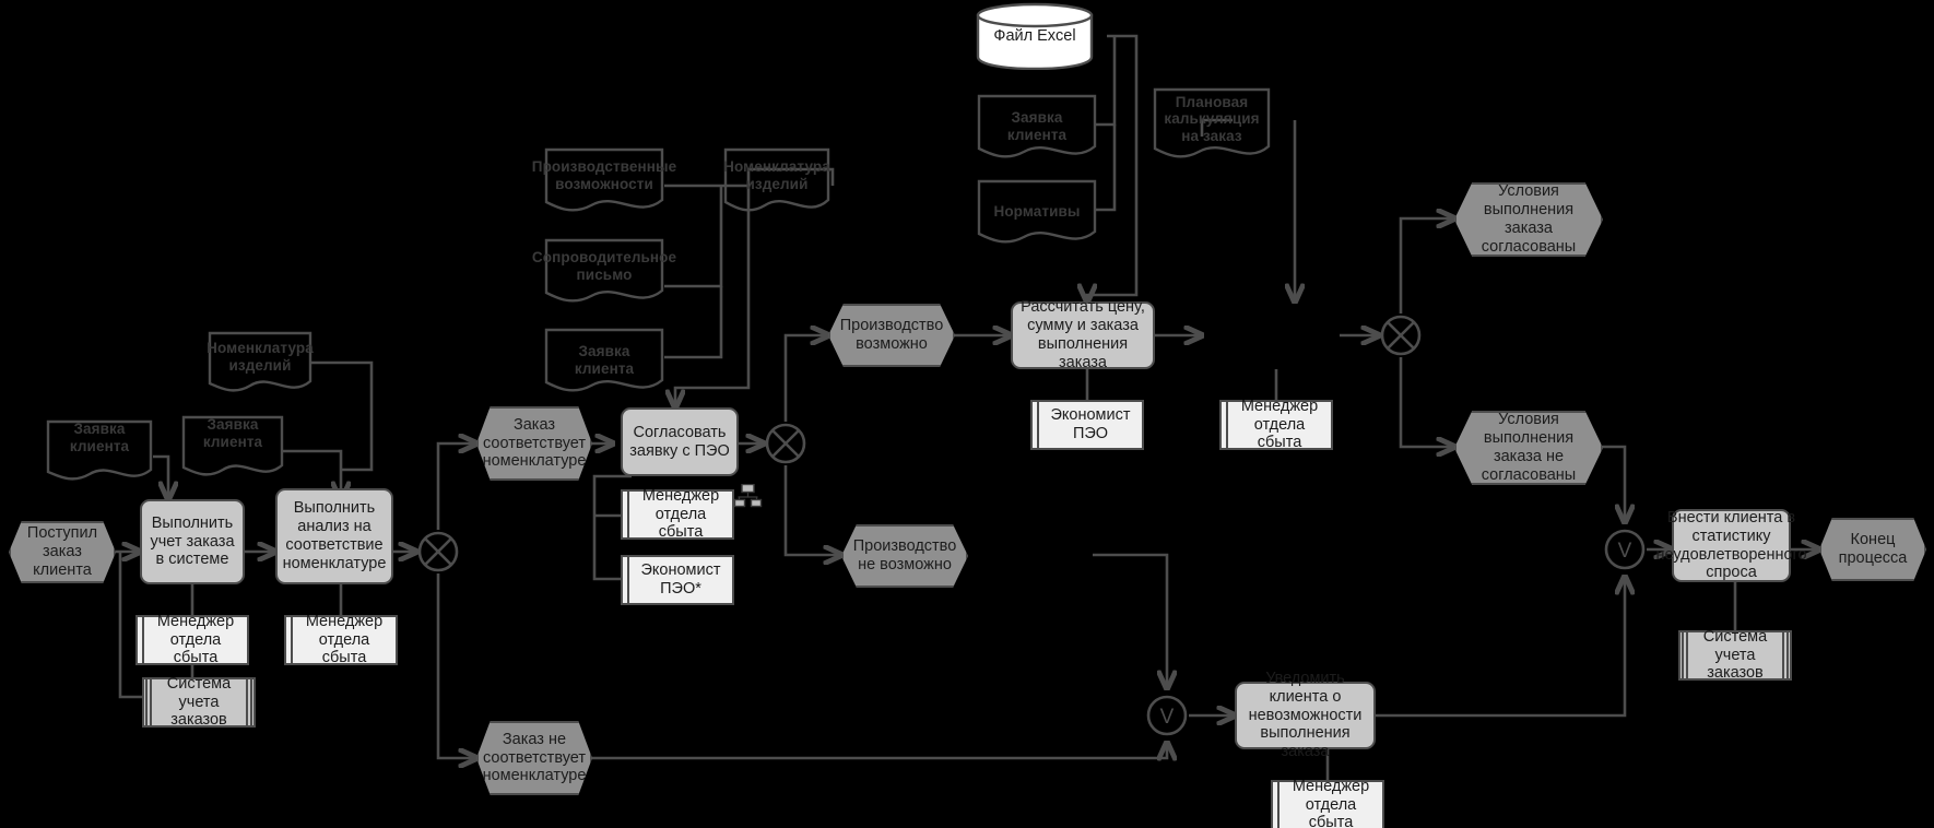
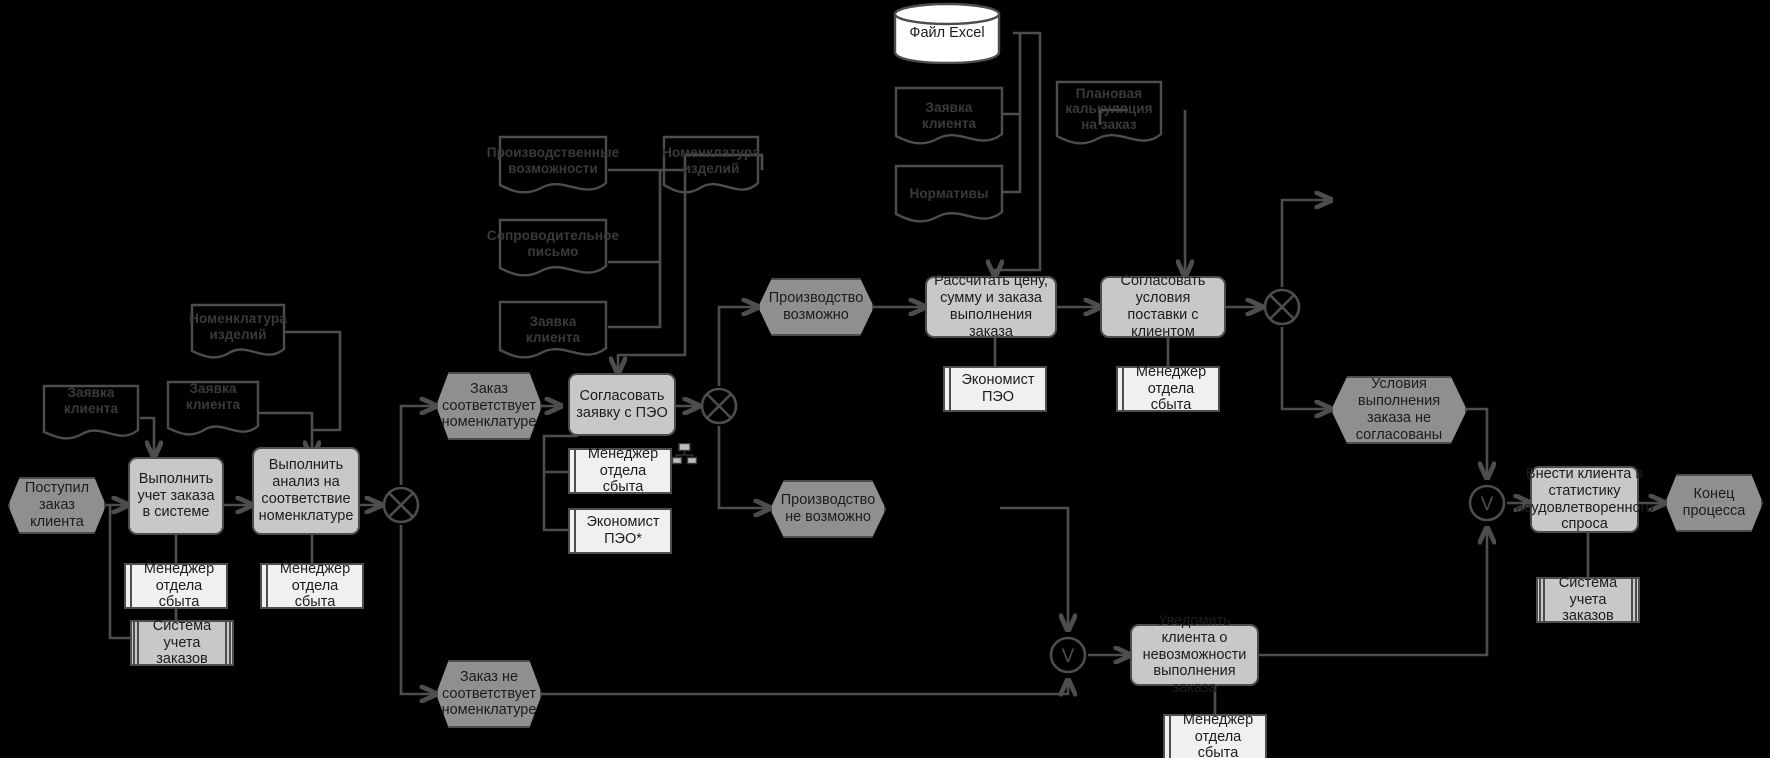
  Заявка клиента
  Заявка клиента
  Номенклатура изделий
  Производственные возможности
  Номенклатура изделий
  Сопроводительное письмо
  Заявка клиента
  Заявка клиента
  Нормативы
  Плановая калькуляция на заказ
  Файл Excel
  Поступил заказ клиента
  Заказ соответствует номенклатуре
  Заказ не соответствует номенклатуре
  Производство возможно
  Производство не возможно
- Условия выполнения заказа согласованы
  Условия выполнения заказа не согласованы
  Конец процесса
  Выполнить учет заказа в системе
  Выполнить анализ на соответствие номенклатуре
  Согласовать заявку с ПЭО
  Рассчитать цену, сумму и заказа выполнения заказа
+ Согласовать условия поставки с клиентом
  Уведомить клиента о невозможности выполнения заказа
  Внести клиента в статистику неудовлетворенного спроса
  Менеджер отдела сбыта
  Менеджер отдела сбыта
  Менеджер отдела сбыта
  Экономист ПЭО*
  Экономист ПЭО
  Менеджер отдела сбыта
  Менеджер отдела сбыта
  Система учета заказов
  Система учета заказов
  V
  V
